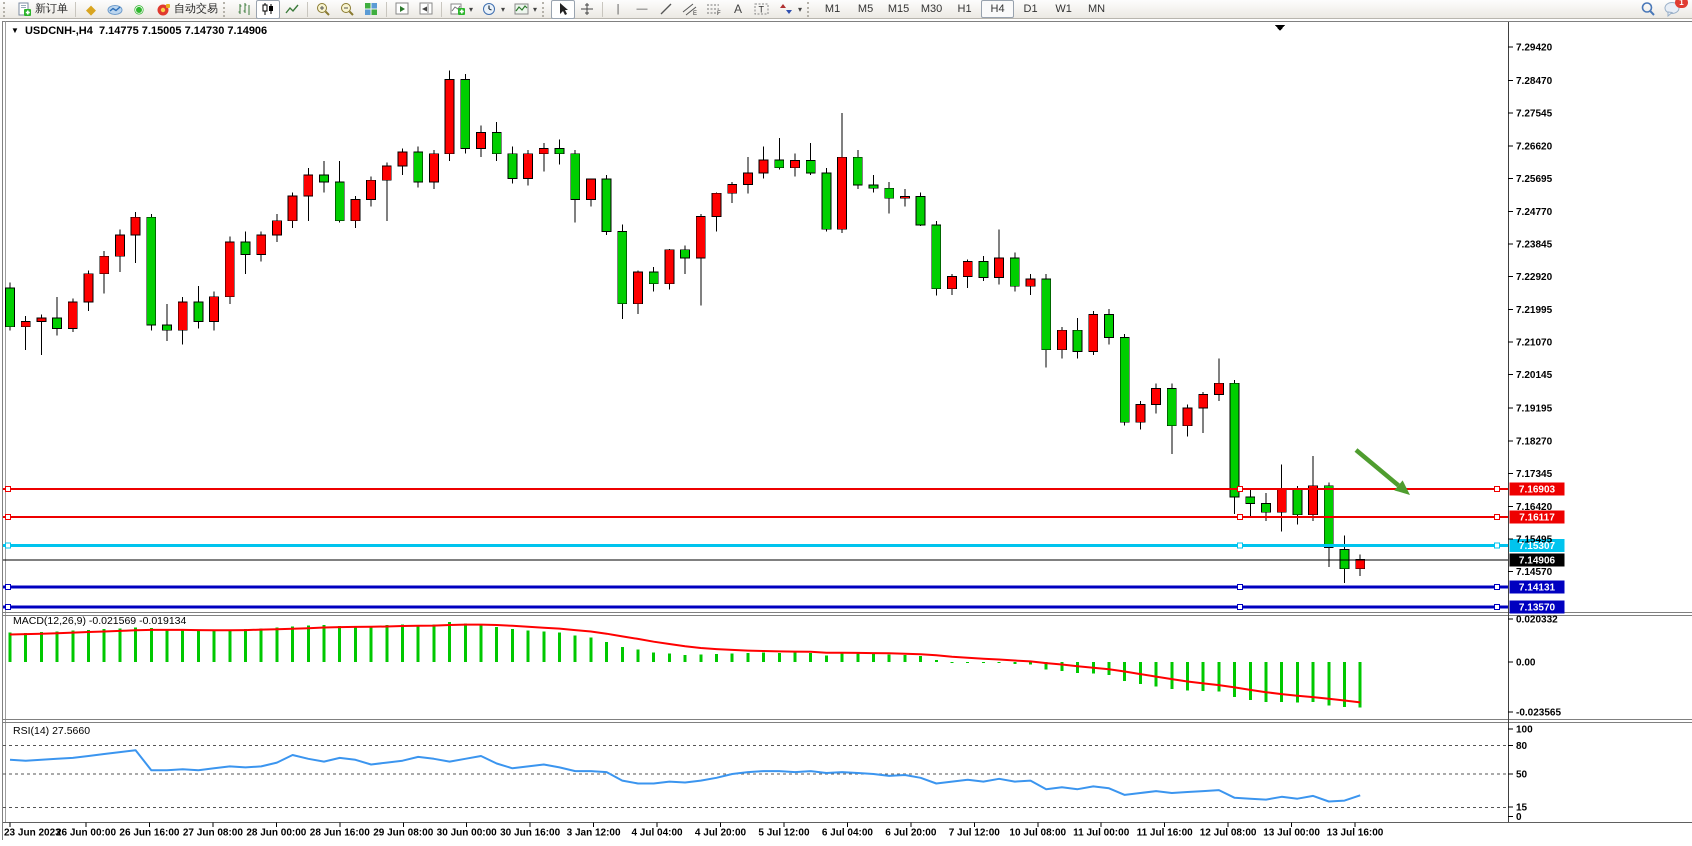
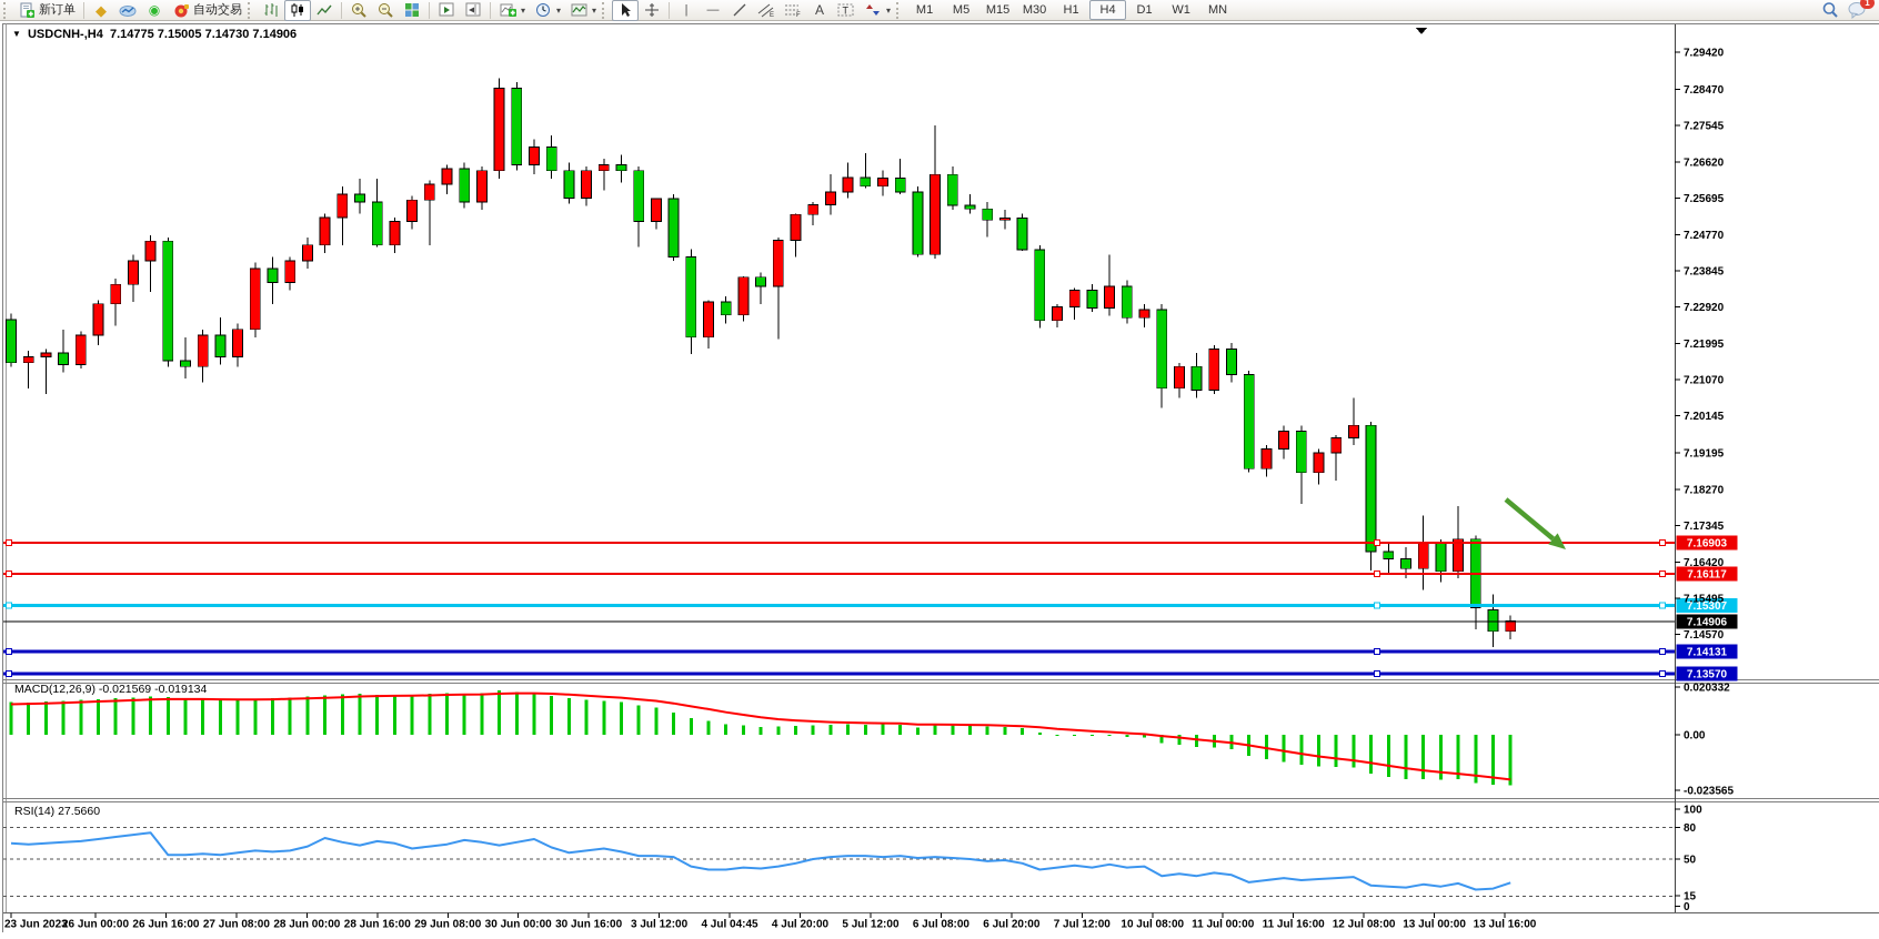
  新订单
  ◆
  ◉
  自动交易
  ▾
  ▾
  ▾
  |
  —
  A
  T
  ▾
  M1
  M5
  M15
  M30
  H1
  H4
  D1
  W1
  MN
  1
  7.16903
  7.16117
  7.15307
  7.14131
  7.13570
  7.29420
  7.28470
  7.27545
  7.26620
  7.25695
  7.24770
  7.23845
  7.22920
  7.21995
  7.21070
  7.20145
  7.19195
  7.18270
  7.17345
  7.16420
  7.15495
  7.14570
  7.14906
  0.020332
  0.00
  -0.023565
  100
  80
  50
  15
  0
  23 Jun 2023
  26 Jun 00:00
  26 Jun 16:00
  27 Jun 08:00
  28 Jun 00:00
  28 Jun 16:00
  29 Jun 08:00
  30 Jun 00:00
  30 Jun 16:00
- 3 Jan 12:00
+ 3 Jul 12:00
- 4 Jul 04:00
+ 4 Jul 04:45
  4 Jul 20:00
  5 Jul 12:00
- 6 Jul 04:00
+ 6 Jul 08:00
  6 Jul 20:00
  7 Jul 12:00
  10 Jul 08:00
  11 Jul 00:00
  11 Jul 16:00
  12 Jul 08:00
  13 Jul 00:00
  13 Jul 16:00
  ▼ USDCNH-,H4 7.14775 7.15005 7.14730 7.14906
  MACD(12,26,9) -0.021569 -0.019134
  RSI(14) 27.5660
